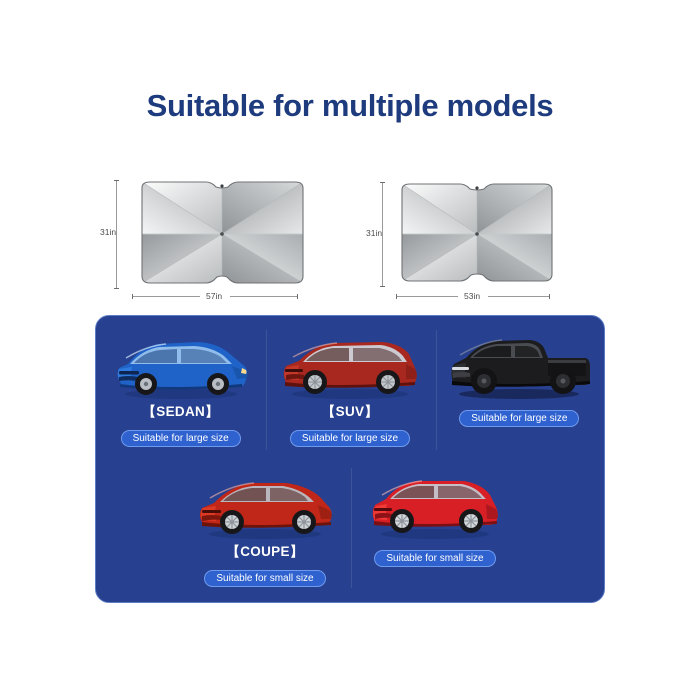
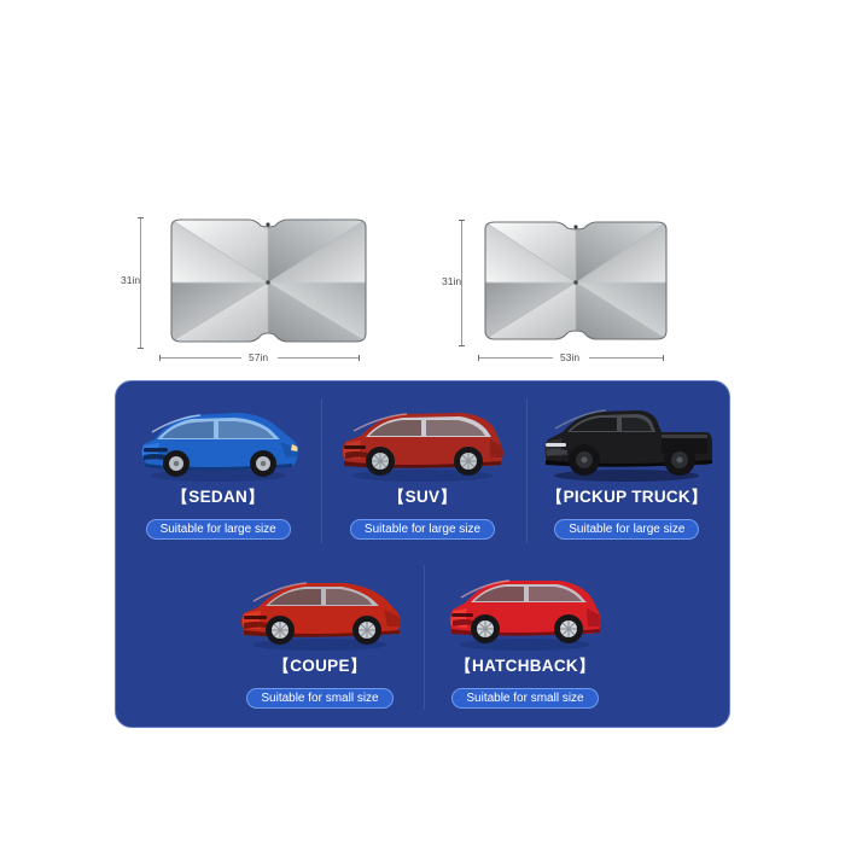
- Suitable for multiple models
  31in
  57in
  31in
  53in
  【SEDAN】
  Suitable for large size
  【SUV】
  Suitable for large size
+ 【PICKUP TRUCK】
  Suitable for large size
  【COUPE】
  Suitable for small size
+ 【HATCHBACK】
  Suitable for small size
